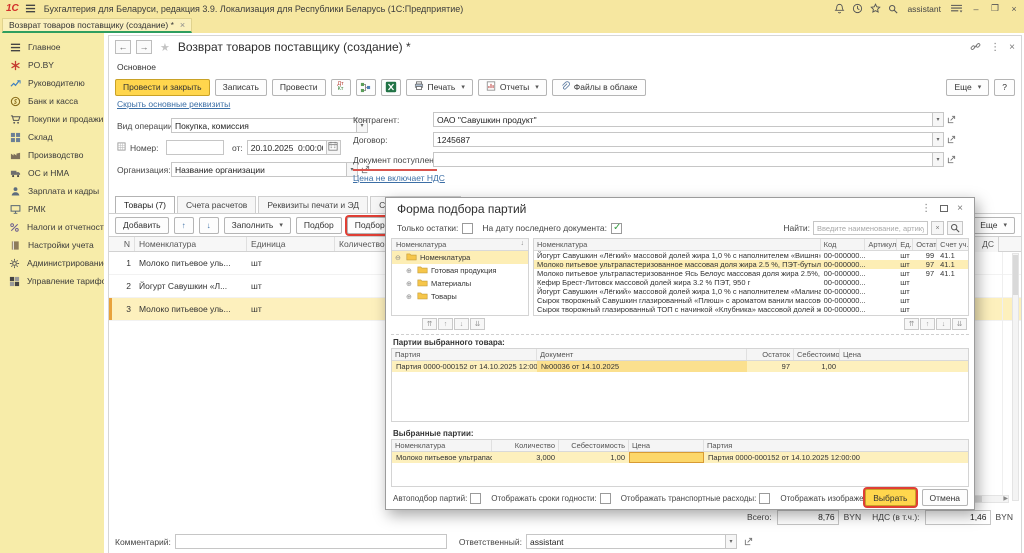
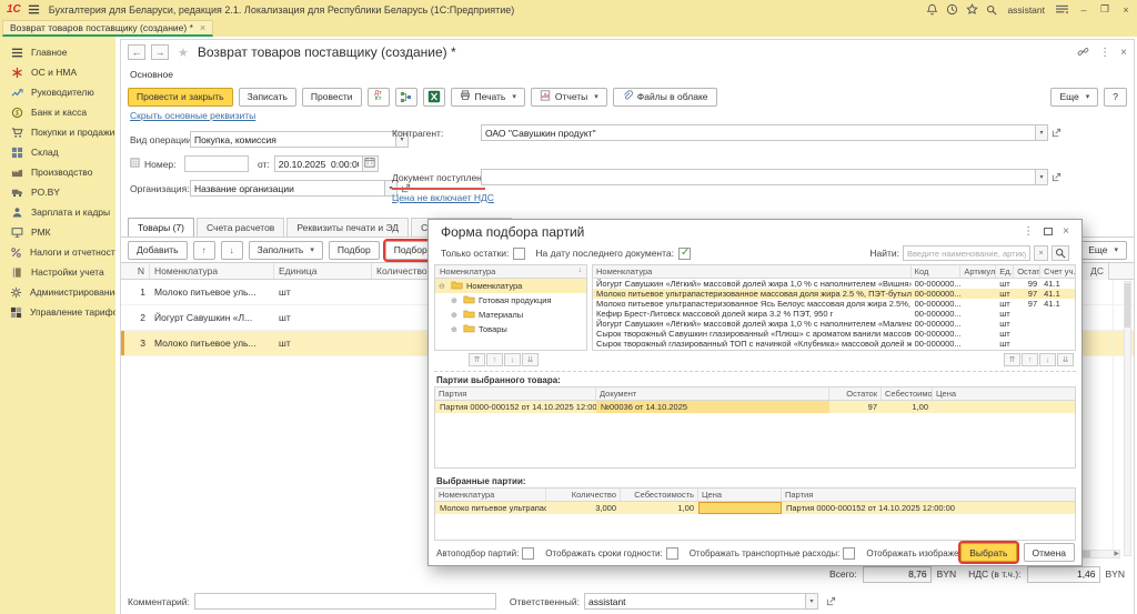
  1С
- Бухгалтерия для Беларуси, редакция 3.9. Локализация для Республики Беларусь (1С:Предприятие)
+ Бухгалтерия для Беларуси, редакция 2.1. Локализация для Республики Беларусь (1С:Предприятие)
  assistant
  –
  ❐
  ×
  Возврат товаров поставщику (создание) *
  ×
  Главное
- PO.BY
+ ОС и НМА
  Руководителю
  Банк и касса
  Покупки и продажи
  Склад
  Производство
- ОС и НМА
+ PO.BY
  Зарплата и кадры
  РМК
  Налоги и отчетност
  Настройки учета
  Администрировани
  Управление тариф
  ←
  →
  ★
  Возврат товаров поставщику (создание) *
  ⋮
  ×
  Основное
  Провести и закрыть
  Записать
  Провести
  Печать
  Отчеты
  Файлы в облаке
  Еще
  ?
  Скрыть основные реквизиты
  Вид операци
  Покупка, комиссия
  Номер:
  от:
  20.10.2025 0:00:0
  Организация:
  Название организации
  Контрагент:
  ОАО "Савушкин продукт"
- Договор:
- 1245687
  Документ поступлен
  Цена не включает НДС
  Товары (7)
  Счета расчетов
  Реквизиты печати и ЭД
  Добавить
  ↑
  ↓
  Заполнить
  Подбор
  Еще
  N
  Номенклатура
  Единица
  Количество
  1
  Молоко питьевое уль...
  шт
  2
  Йогурт Савушкин «Л...
  шт
  3
  Молоко питьевое уль...
  шт
  ДС
  Всего:
  8,76
  BYN
  НДС (в т.ч.):
  1,46
  BYN
  Комментарий:
  Ответственный:
  assistant
  Форма подбора партий
  ⋮
  ×
  Только остатки:
  На дату последнего документа:
  Найти:
  Введите наименование, артику
  Номенклатура
  Номенклатура
  Готовая продукция
  Материалы
  Товары
  Номенклатура
  Код
  Артикул
  Ед.
  Остат
  Счет уч.
  Йогурт Савушкин «Лёгкий» массовой долей жира 1,0 % с наполнителем «Вишня»
  00-000000...
  шт
  99
  41.1
  Молоко питьевое ультрапастеризованное массовая доля жира 2.5 %, ПЭТ-бутыл
  00-000000...
  шт
  97
  41.1
  Молоко питьевое ультрапастеризованное Ясь Белоус массовая доля жира 2.5%,
  00-000000...
  шт
  97
  41.1
  Кефир Брест-Литовск массовой долей жира 3.2 % ПЭТ, 950 г
  00-000000...
  шт
  Йогурт Савушкин «Лёгкий» массовой долей жира 1,0 % с наполнителем «Малина
  00-000000...
  шт
  Сырок творожный Савушкин глазированный «Плюш» с ароматом ванили массов
  00-000000...
  шт
  Сырок творожный глазированный ТОП с начинкой «Клубника» массовой долей ж
  00-000000...
  шт
  Партии выбранного товара:
  Партия
  Документ
  Остаток
  Себестоимо
  Цена
  Партия 0000-000152 от 14.10.2025 12:00
  №00036 от 14.10.2025
  97
  1,00
  Выбранные партии:
  Номенклатура
  Количество
  Себестоимость
  Цена
  Партия
  3,000
  1,00
  Партия 0000-000152 от 14.10.2025 12:00:00
  Автоподбор партий:
  Отображать сроки годности:
  Отображать транспортные расходы:
  Отображать изображе
  Выбрать
  Отмена
